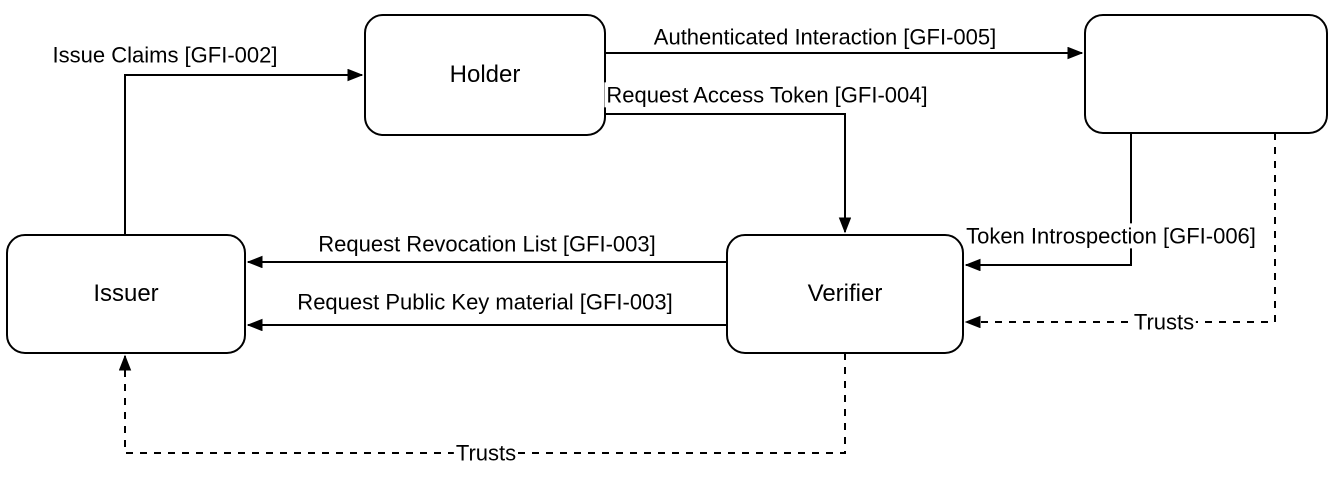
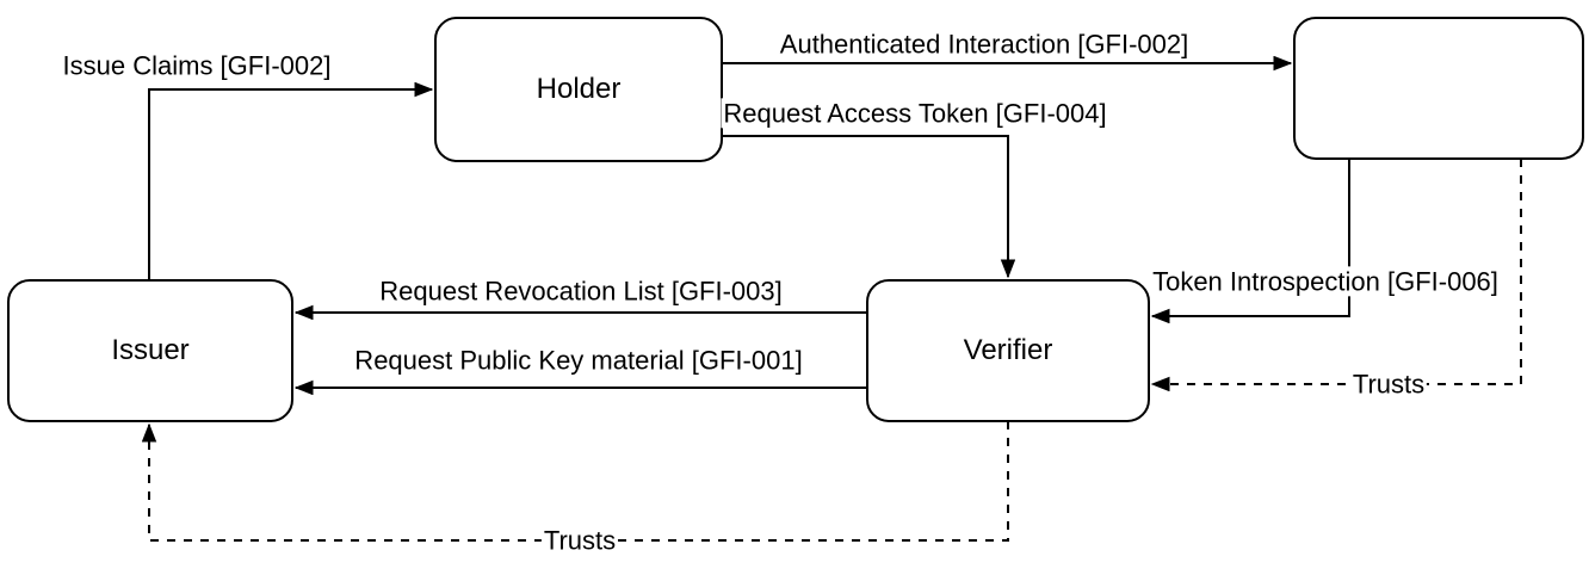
  Holder
  Issuer
  Verifier
  Issue Claims [GFI-002]
- Authenticated Interaction [GFI-005]
+ Authenticated Interaction [GFI-002]
  Request Access Token [GFI-004]
  Request Revocation List [GFI-003]
- Request Public Key material [GFI-003]
+ Request Public Key material [GFI-001]
  Token Introspection [GFI-006]
  Trusts
  Trusts
